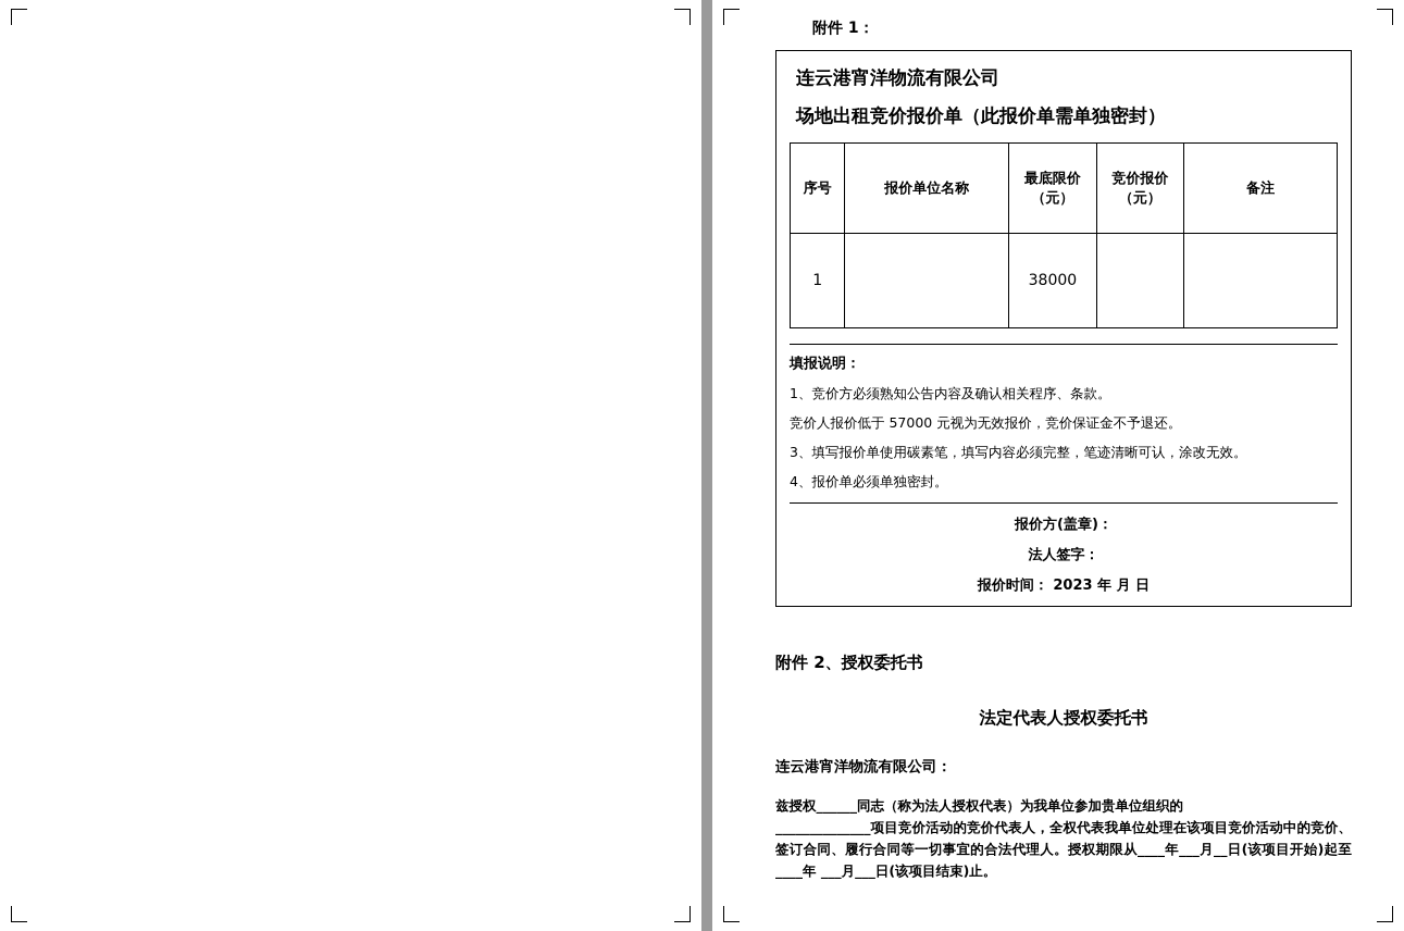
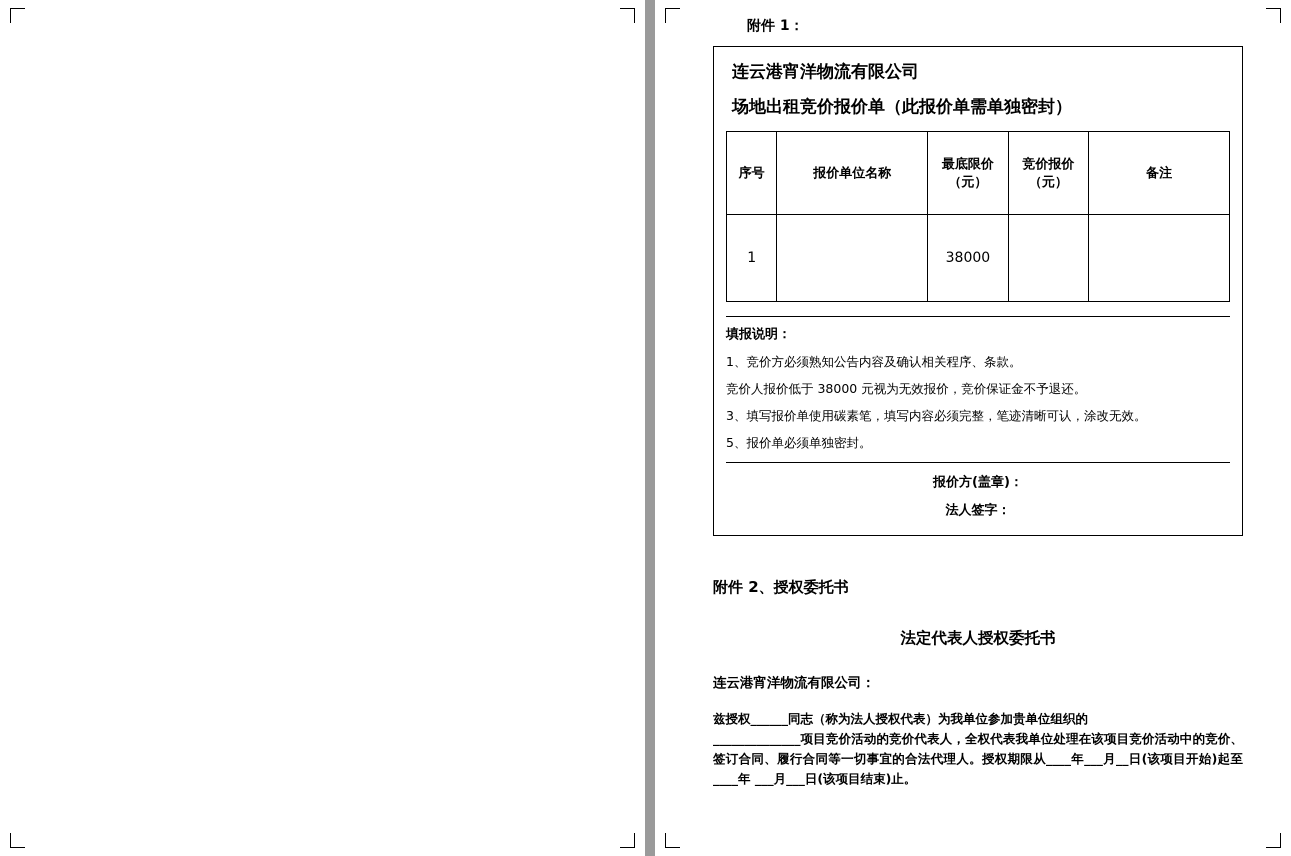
  附件 1：
  连云港宵洋物流有限公司
  场地出租竞价报价单（此报价单需单独密封）
  序号	报价单位名称	最底限价（元）	竞价报价（元）	备注
  1		38000
  填报说明：
  1、竞价方必须熟知公告内容及确认相关程序、条款。
- 竞价人报价低于 57000 元视为无效报价，竞价保证金不予退还。
+ 竞价人报价低于 38000 元视为无效报价，竞价保证金不予退还。
  3、填写报价单使用碳素笔，填写内容必须完整，笔迹清晰可认，涂改无效。
- 4、报价单必须单独密封。
+ 5、报价单必须单独密封。
  报价方(盖章)：
  法人签字：
- 报价时间： 2023 年 月 日
  附件 2、授权委托书
  法定代表人授权委托书
  连云港宵洋物流有限公司：
  兹授权______同志（称为法人授权代表）为我单位参加贵单位组织的
  ______________项目竞价活动的竞价代表人，全权代表我单位处理在该项目竞价活动中的竞价、签订合同、履行合同等一切事宜的合法代理人。授权期限从____年___月__日(该项目开始)起至____年 ___月___日(该项目结束)止。
